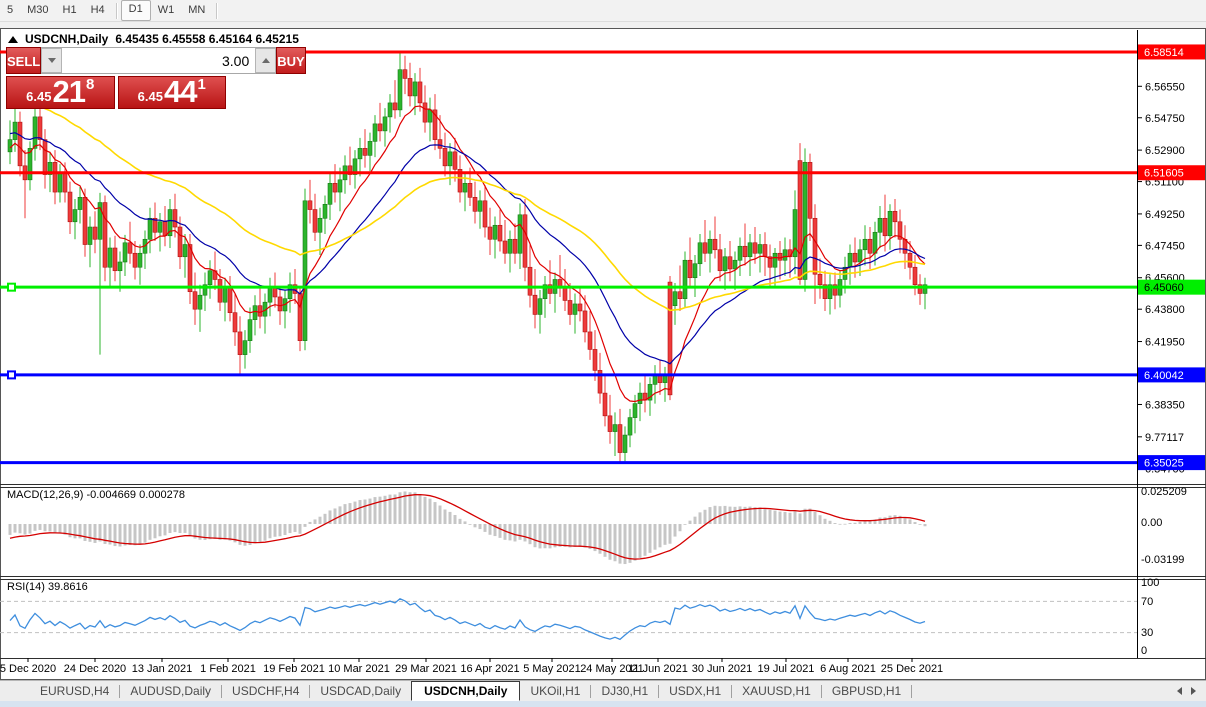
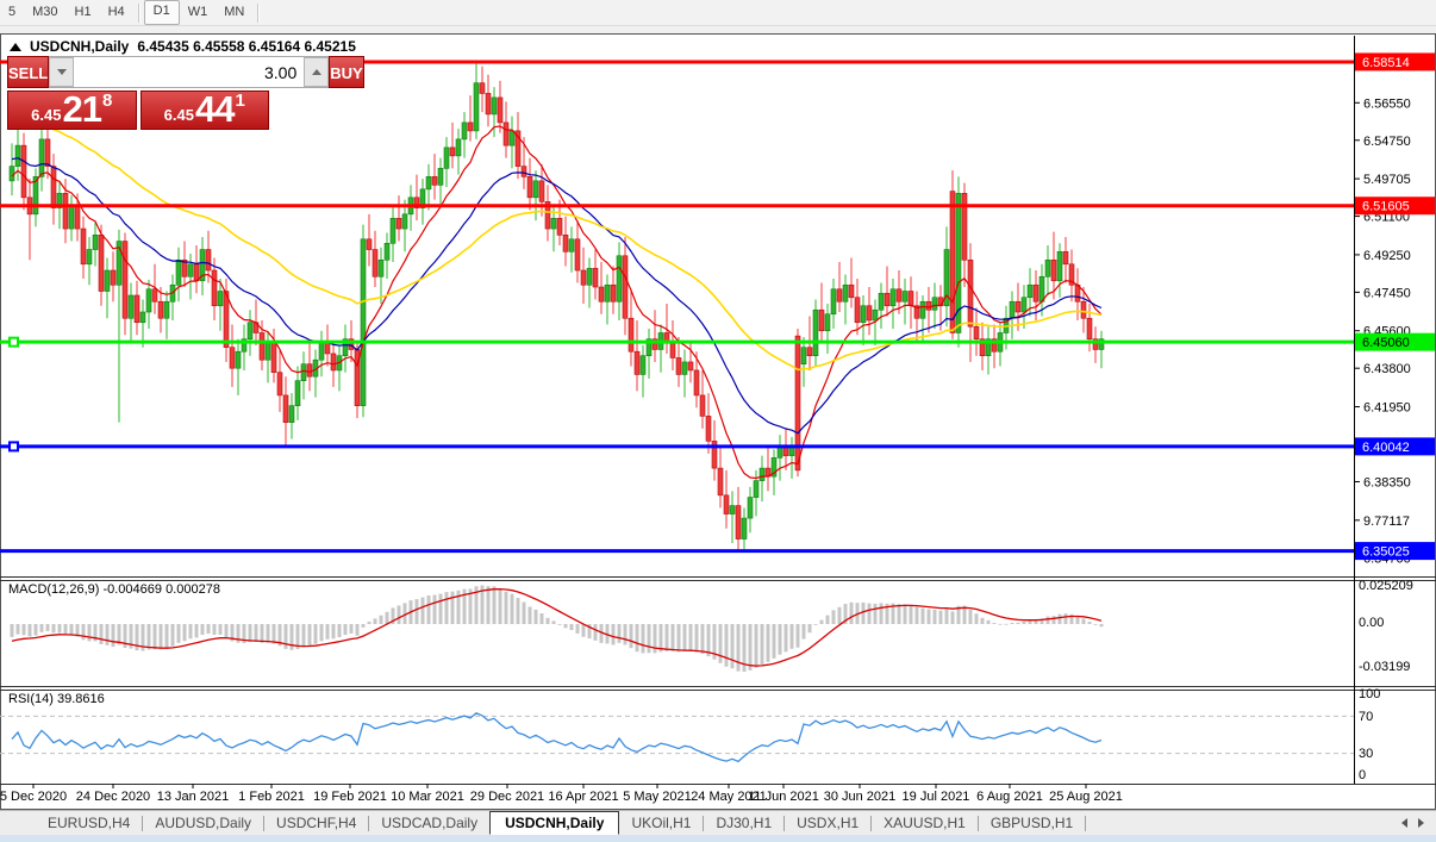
  5
  M30
  H1
  H4
  D1
  W1
  MN
  6.56550
  6.54750
- 6.52900
+ 5.49705
  6.51100
  6.49250
  6.47450
  6.45600
  6.43800
  6.41950
  6.38350
  9.77117
  6.58514
  6.51605
  6.45060
  6.40042
  6.35025
  5 Dec 2020
  24 Dec 2020
  13 Jan 2021
  1 Feb 2021
  19 Feb 2021
  10 Mar 2021
- 29 Mar 2021
+ 29 Dec 2021
  16 Apr 2021
  5 May 2021
  24 May 2021
  11 Jun 2021
  30 Jun 2021
  19 Jul 2021
  6 Aug 2021
- 25 Dec 2021
+ 25 Aug 2021
  USDCNH,Daily
  6.45435 6.45558 6.45164 6.45215
  SELL
  3.00
  BUY
  6.45
  21
  8
  6.45
  44
  1
  MACD(12,26,9) -0.004669 0.000278
  RSI(14) 39.8616
  0.025209
  0.00
  -0.03199
  100
  70
  30
  0
  EURUSD,H4
  AUDUSD,Daily
  USDCHF,H4
  USDCAD,Daily
  USDCNH,Daily
  UKOil,H1
  DJ30,H1
  USDX,H1
  XAUUSD,H1
  GBPUSD,H1
